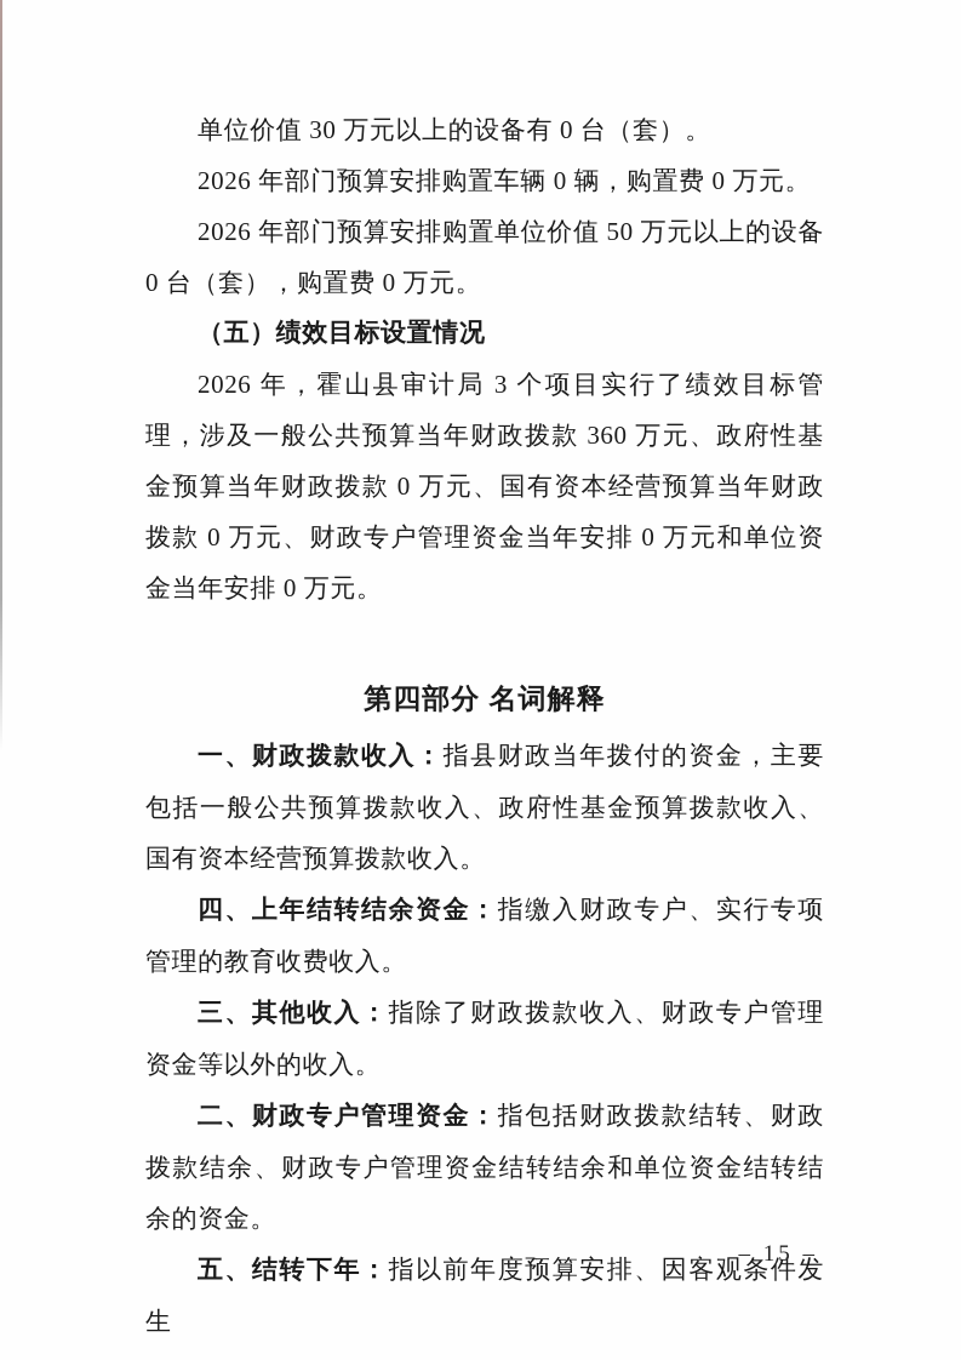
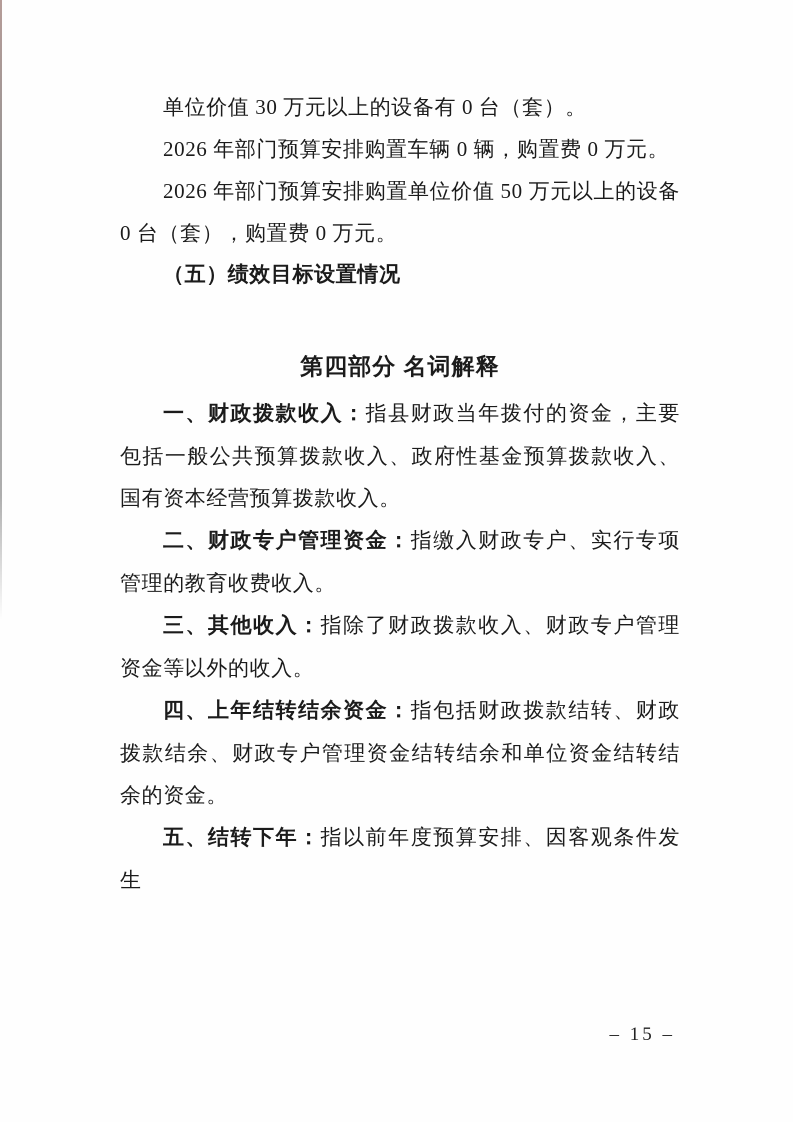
  单位价值 30 万元以上的设备有 0 台（套）。
  2026 年部门预算安排购置车辆 0 辆，购置费 0 万元。
  2026 年部门预算安排购置单位价值 50 万元以上的设备 0 台（套），购置费 0 万元。
  （五）绩效目标设置情况
- 2026 年，霍山县审计局 3 个项目实行了绩效目标管理，涉及一般公共预算当年财政拨款 360 万元、政府性基金预算当年财政拨款 0 万元、国有资本经营预算当年财政拨款 0 万元、财政专户管理资金当年安排 0 万元和单位资金当年安排 0 万元。
  第四部分 名词解释
  一、财政拨款收入：指县财政当年拨付的资金，主要包括一般公共预算拨款收入、政府性基金预算拨款收入、国有资本经营预算拨款收入。
- 四、上年结转结余资金：指缴入财政专户、实行专项管理的教育收费收入。
+ 二、财政专户管理资金：指缴入财政专户、实行专项管理的教育收费收入。
  三、其他收入：指除了财政拨款收入、财政专户管理资金等以外的收入。
- 二、财政专户管理资金：指包括财政拨款结转、财政拨款结余、财政专户管理资金结转结余和单位资金结转结余的资金。
+ 四、上年结转结余资金：指包括财政拨款结转、财政拨款结余、财政专户管理资金结转结余和单位资金结转结余的资金。
  五、结转下年：指以前年度预算安排、因客观条件发生
  – 15 –
